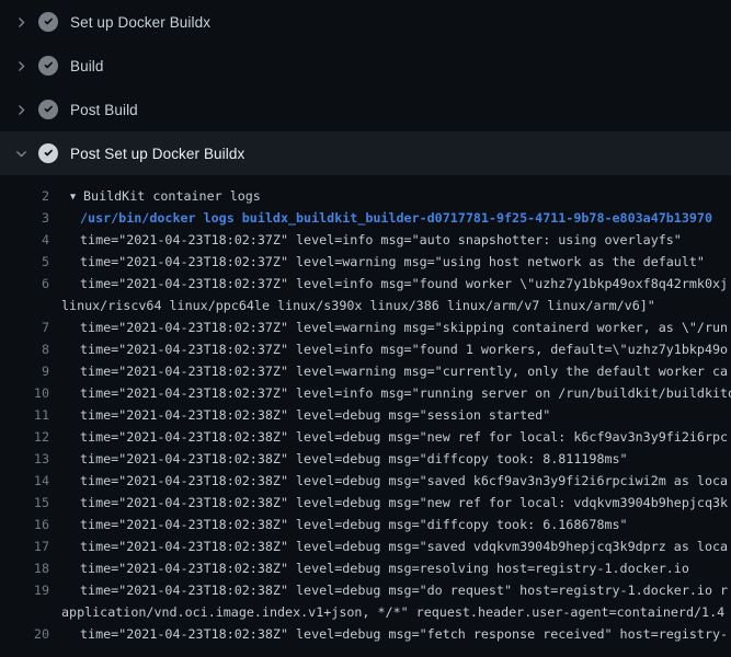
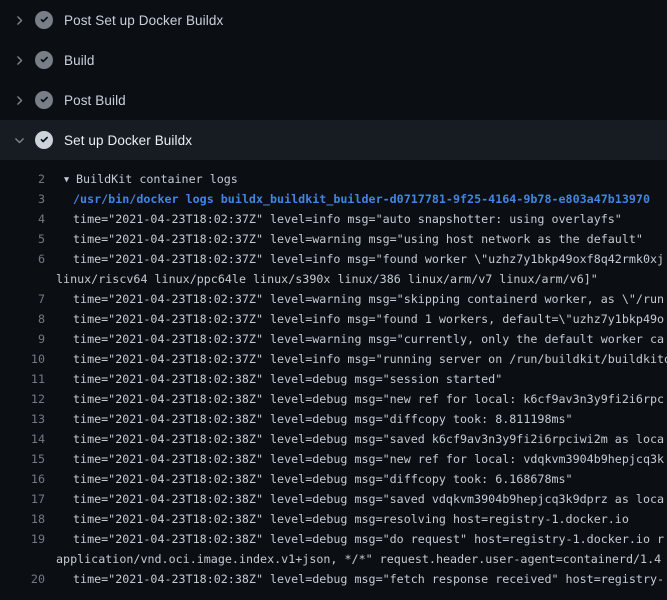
- Set up Docker Buildx
+ Post Set up Docker Buildx
  Build
  Post Build
- Post Set up Docker Buildx
+ Set up Docker Buildx
  2
  ▼ BuildKit container logs
  3
- /usr/bin/docker logs buildx_buildkit_builder-d0717781-9f25-4711-9b78-e803a47b13970
+ /usr/bin/docker logs buildx_buildkit_builder-d0717781-9f25-4164-9b78-e803a47b13970
  4
  time="2021-04-23T18:02:37Z" level=info msg="auto snapshotter: using overlayfs"
  5
  time="2021-04-23T18:02:37Z" level=warning msg="using host network as the default"
  6
  time="2021-04-23T18:02:37Z" level=info msg="found worker \"uzhz7y1bkp49oxf8q42rmk0xj
  linux/riscv64 linux/ppc64le linux/s390x linux/386 linux/arm/v7 linux/arm/v6]"
  7
  time="2021-04-23T18:02:37Z" level=warning msg="skipping containerd worker, as \"/run
  8
  time="2021-04-23T18:02:37Z" level=info msg="found 1 workers, default=\"uzhz7y1bkp49o
  9
  time="2021-04-23T18:02:37Z" level=warning msg="currently, only the default worker ca
  10
  time="2021-04-23T18:02:37Z" level=info msg="running server on /run/buildkit/buildkit
  11
  time="2021-04-23T18:02:38Z" level=debug msg="session started"
  12
  time="2021-04-23T18:02:38Z" level=debug msg="new ref for local: k6cf9av3n3y9fi2i6rpc
  13
  time="2021-04-23T18:02:38Z" level=debug msg="diffcopy took: 8.811198ms"
  14
  time="2021-04-23T18:02:38Z" level=debug msg="saved k6cf9av3n3y9fi2i6rpciwi2m as loca
  15
  time="2021-04-23T18:02:38Z" level=debug msg="new ref for local: vdqkvm3904b9hepjcq3k
  16
  time="2021-04-23T18:02:38Z" level=debug msg="diffcopy took: 6.168678ms"
  17
  time="2021-04-23T18:02:38Z" level=debug msg="saved vdqkvm3904b9hepjcq3k9dprz as loca
  18
  time="2021-04-23T18:02:38Z" level=debug msg=resolving host=registry-1.docker.io
  19
  time="2021-04-23T18:02:38Z" level=debug msg="do request" host=registry-1.docker.io r
  application/vnd.oci.image.index.v1+json, */*" request.header.user-agent=containerd/1.4
  20
  time="2021-04-23T18:02:38Z" level=debug msg="fetch response received" host=registry-
